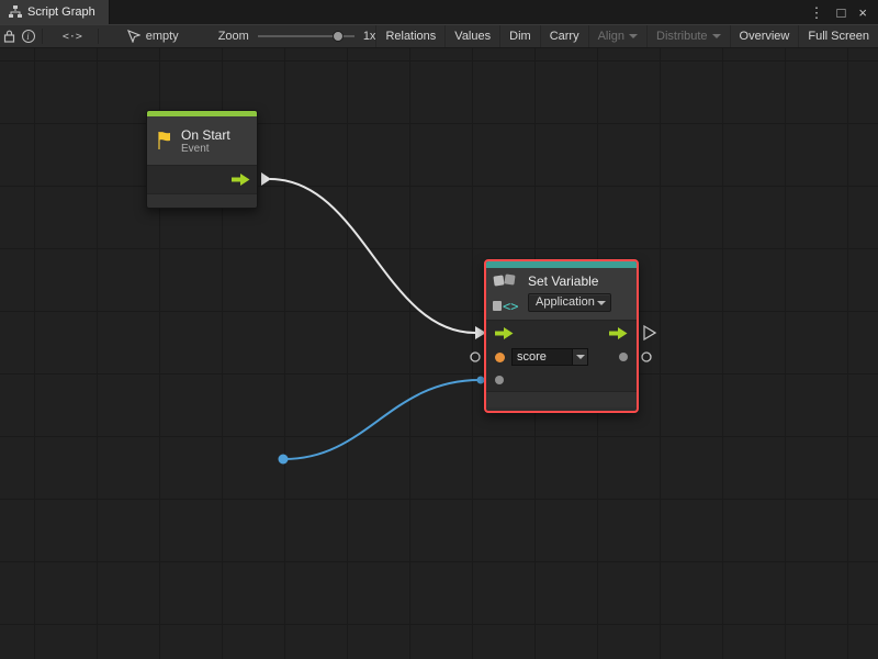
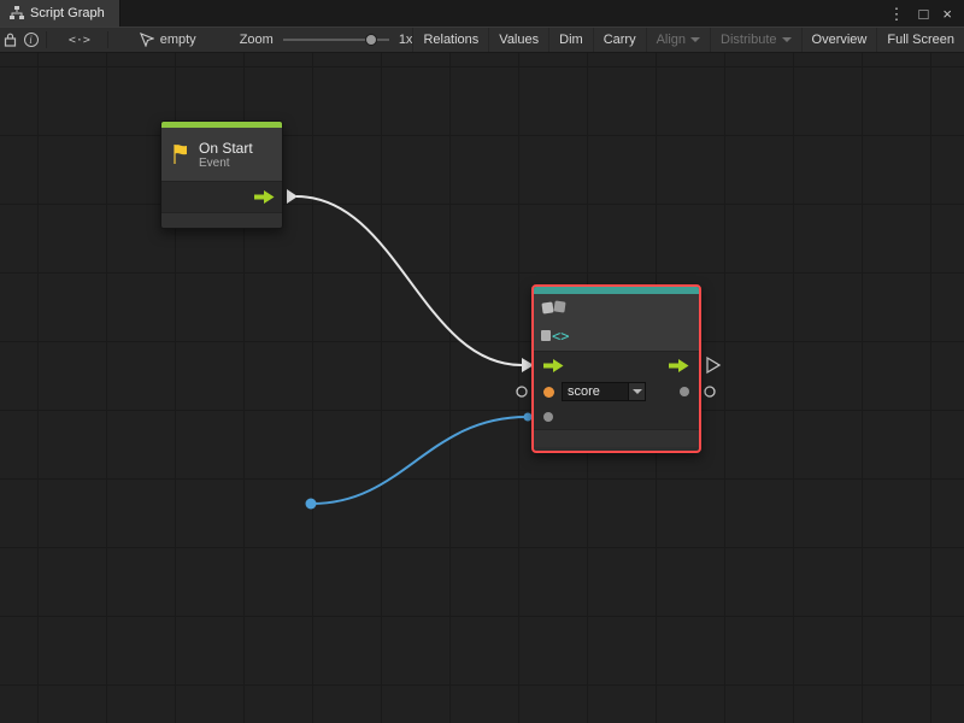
  Script Graph
  ⋮
  □
  ×
  i
  <·>
  empty
  Zoom
  1x
  Relations
  Values
  Dim
  Carry
  Align
  Distribute
  Overview
  Full Screen
  On Start
  Event
  <>
- Set Variable
- Application
  score
